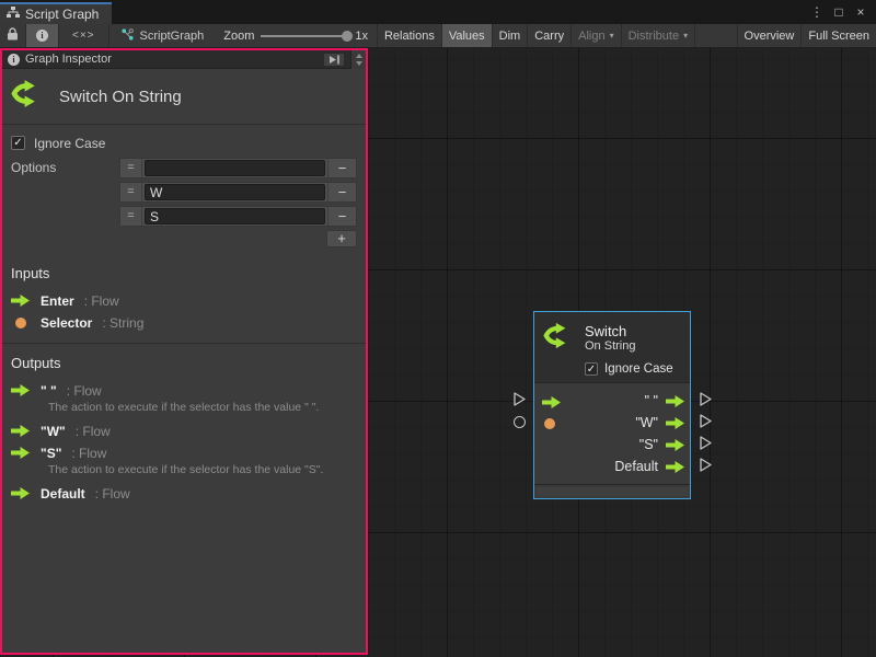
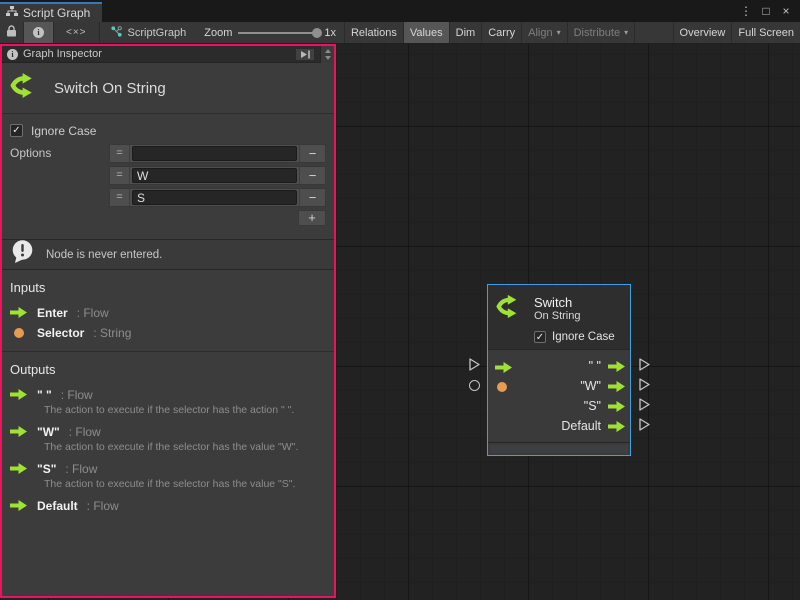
  Script Graph
  ⋮
  □
  ×
  i
  <×>
  ScriptGraph
  Zoom
  1x
  Relations
  Values
  Dim
  Carry
  Align
  ▾
  Distribute
  ▾
  Overview
  Full Screen
  Switch
  On String
  ✓
  Ignore Case
  " "
  "W"
  "S"
  Default
  i
  Graph Inspector
  Switch On String
  ✓
  Ignore Case
  Options
  =
  −
  =
  W
  −
  =
  S
  −
  +
+ Node is never entered.
  Inputs
  Enter
  : Flow
  Selector
  : String
  Outputs
  " "
  : Flow
- The action to execute if the selector has the value " ".
+ The action to execute if the selector has the action " ".
  "W"
  : Flow
+ The action to execute if the selector has the value "W".
  "S"
  : Flow
  The action to execute if the selector has the value "S".
  Default
  : Flow
